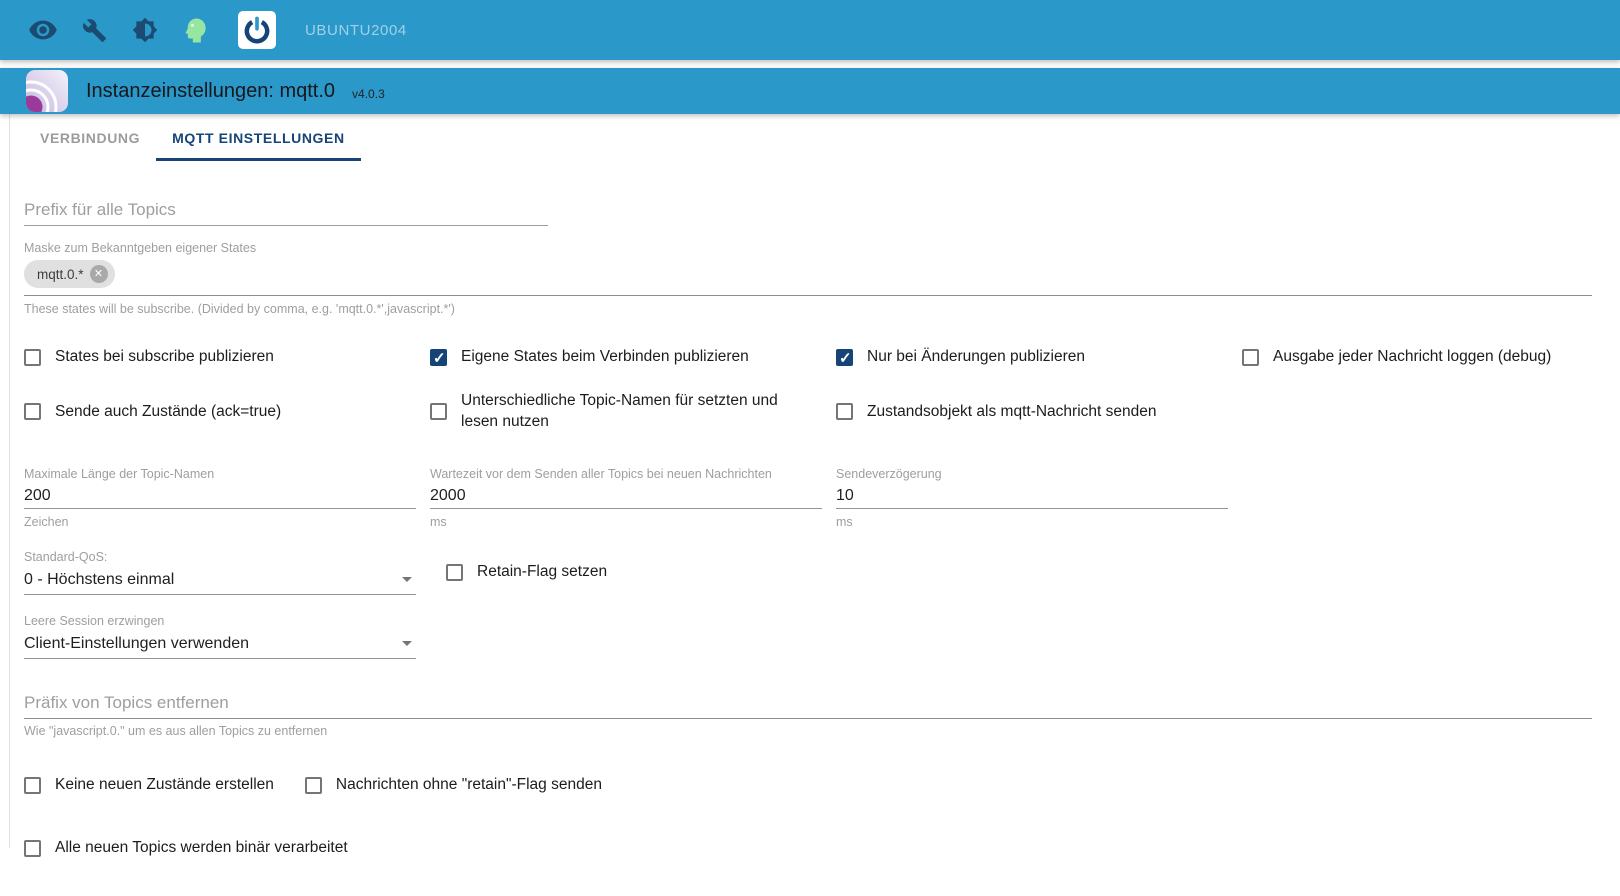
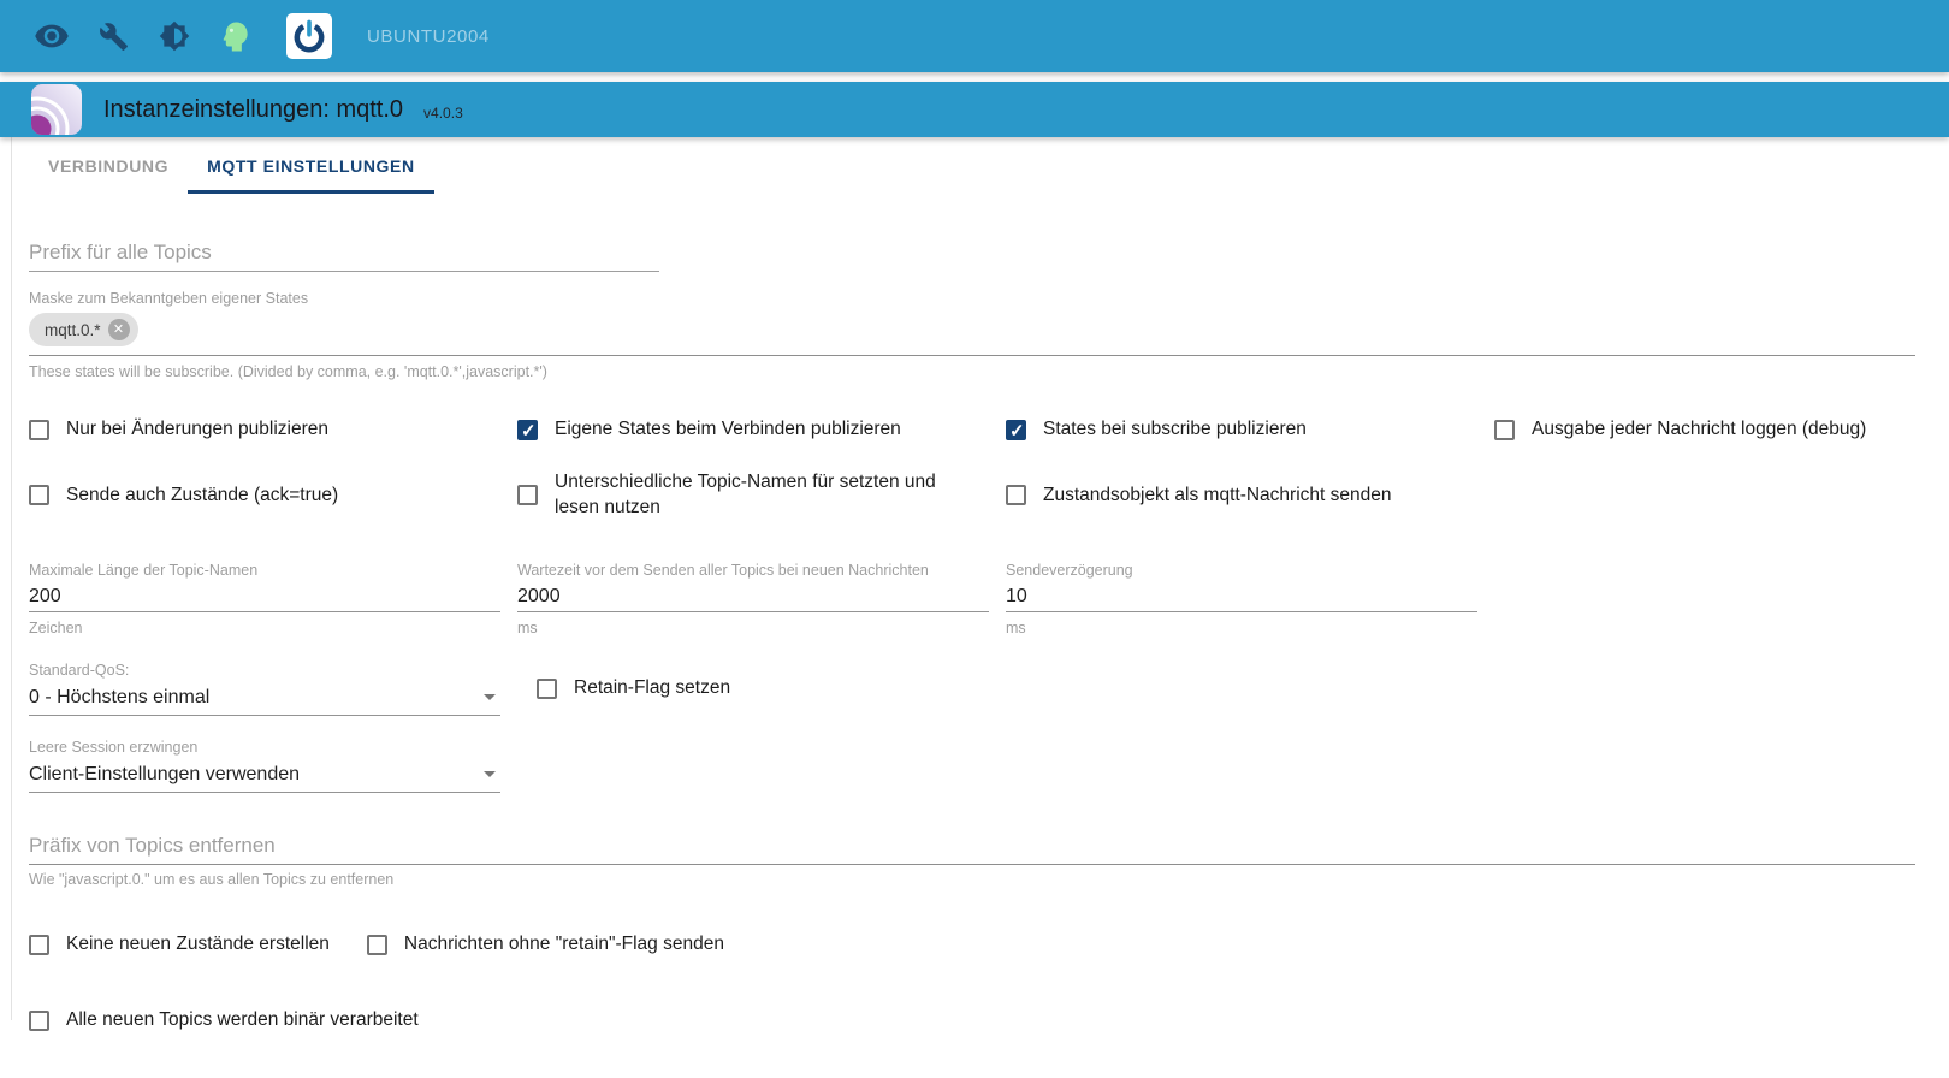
  UBUNTU2004
  Instanzeinstellungen: mqtt.0
  v4.0.3
  VERBINDUNG
  MQTT EINSTELLUNGEN
  Prefix für alle Topics
  Maske zum Bekanntgeben eigener States
  mqtt.0.*
  ✕
  These states will be subscribe. (Divided by comma, e.g. 'mqtt.0.*',javascript.*')
- States bei subscribe publizieren
+ Nur bei Änderungen publizieren
  Eigene States beim Verbinden publizieren
- Nur bei Änderungen publizieren
+ States bei subscribe publizieren
  Ausgabe jeder Nachricht loggen (debug)
  Sende auch Zustände (ack=true)
  Unterschiedliche Topic-Namen für setzten und lesen nutzen
  Zustandsobjekt als mqtt-Nachricht senden
  Maximale Länge der Topic-Namen
  200
  Zeichen
  Wartezeit vor dem Senden aller Topics bei neuen Nachrichten
  2000
  ms
  Sendeverzögerung
  10
  ms
  Standard-QoS:
  0 - Höchstens einmal
  Retain-Flag setzen
  Leere Session erzwingen
  Client-Einstellungen verwenden
  Präfix von Topics entfernen
  Wie "javascript.0." um es aus allen Topics zu entfernen
  Keine neuen Zustände erstellen
  Nachrichten ohne "retain"-Flag senden
  Alle neuen Topics werden binär verarbeitet
